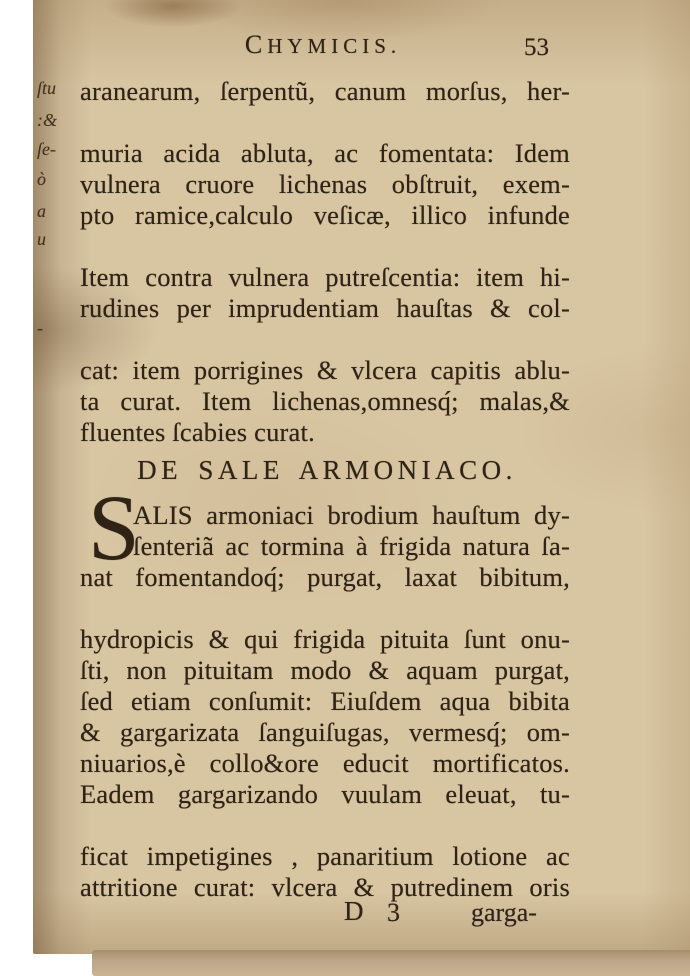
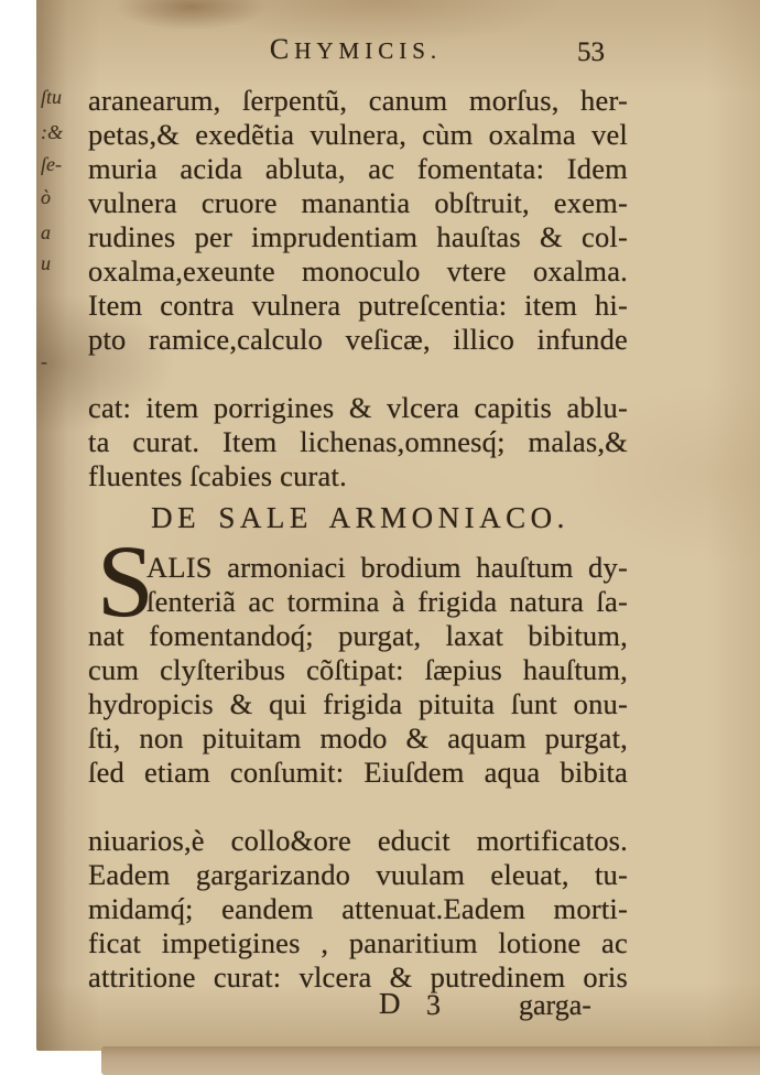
  CHYMICIS.
  53
  ſtu
  :&
  ſe-
  ò
  a
  u
  -
  aranearum, ſerpentũ, canum morſus, her-
+ petas,& exedẽtia vulnera, cùm oxalma vel
  muria acida abluta, ac fomentata: Idem
- vulnera cruore lichenas obſtruit, exem-
+ vulnera cruore manantia obſtruit, exem-
- pto ramice,calculo veſicæ, illico infunde
+ rudines per imprudentiam hauſtas & col-
+ oxalma,exeunte monoculo vtere oxalma.
  Item contra vulnera putreſcentia: item hi-
- rudines per imprudentiam hauſtas & col-
+ pto ramice,calculo veſicæ, illico infunde
  cat: item porrigines & vlcera capitis ablu-
  ta curat. Item lichenas,omnesq́; malas,&
  fluentes ſcabies curat.
  DE SALE ARMONIACO.
  S
  ALIS armoniaci brodium hauſtum dy-
  ſenteriã ac tormina à frigida natura ſa-
  nat fomentandoq́; purgat, laxat bibitum,
+ cum clyſteribus cõſtipat: ſæpius hauſtum,
  hydropicis & qui frigida pituita ſunt onu-
  ſti, non pituitam modo & aquam purgat,
  ſed etiam conſumit: Eiuſdem aqua bibita
- & gargarizata ſanguiſugas, vermesq́; om-
  niuarios,è collo&ore educit mortificatos.
  Eadem gargarizando vuulam eleuat, tu-
+ midamq́; eandem attenuat.Eadem morti-
  ficat impetigines , panaritium lotione ac
  attritione curat: vlcera & putredinem oris
  D
  3
  garga-
